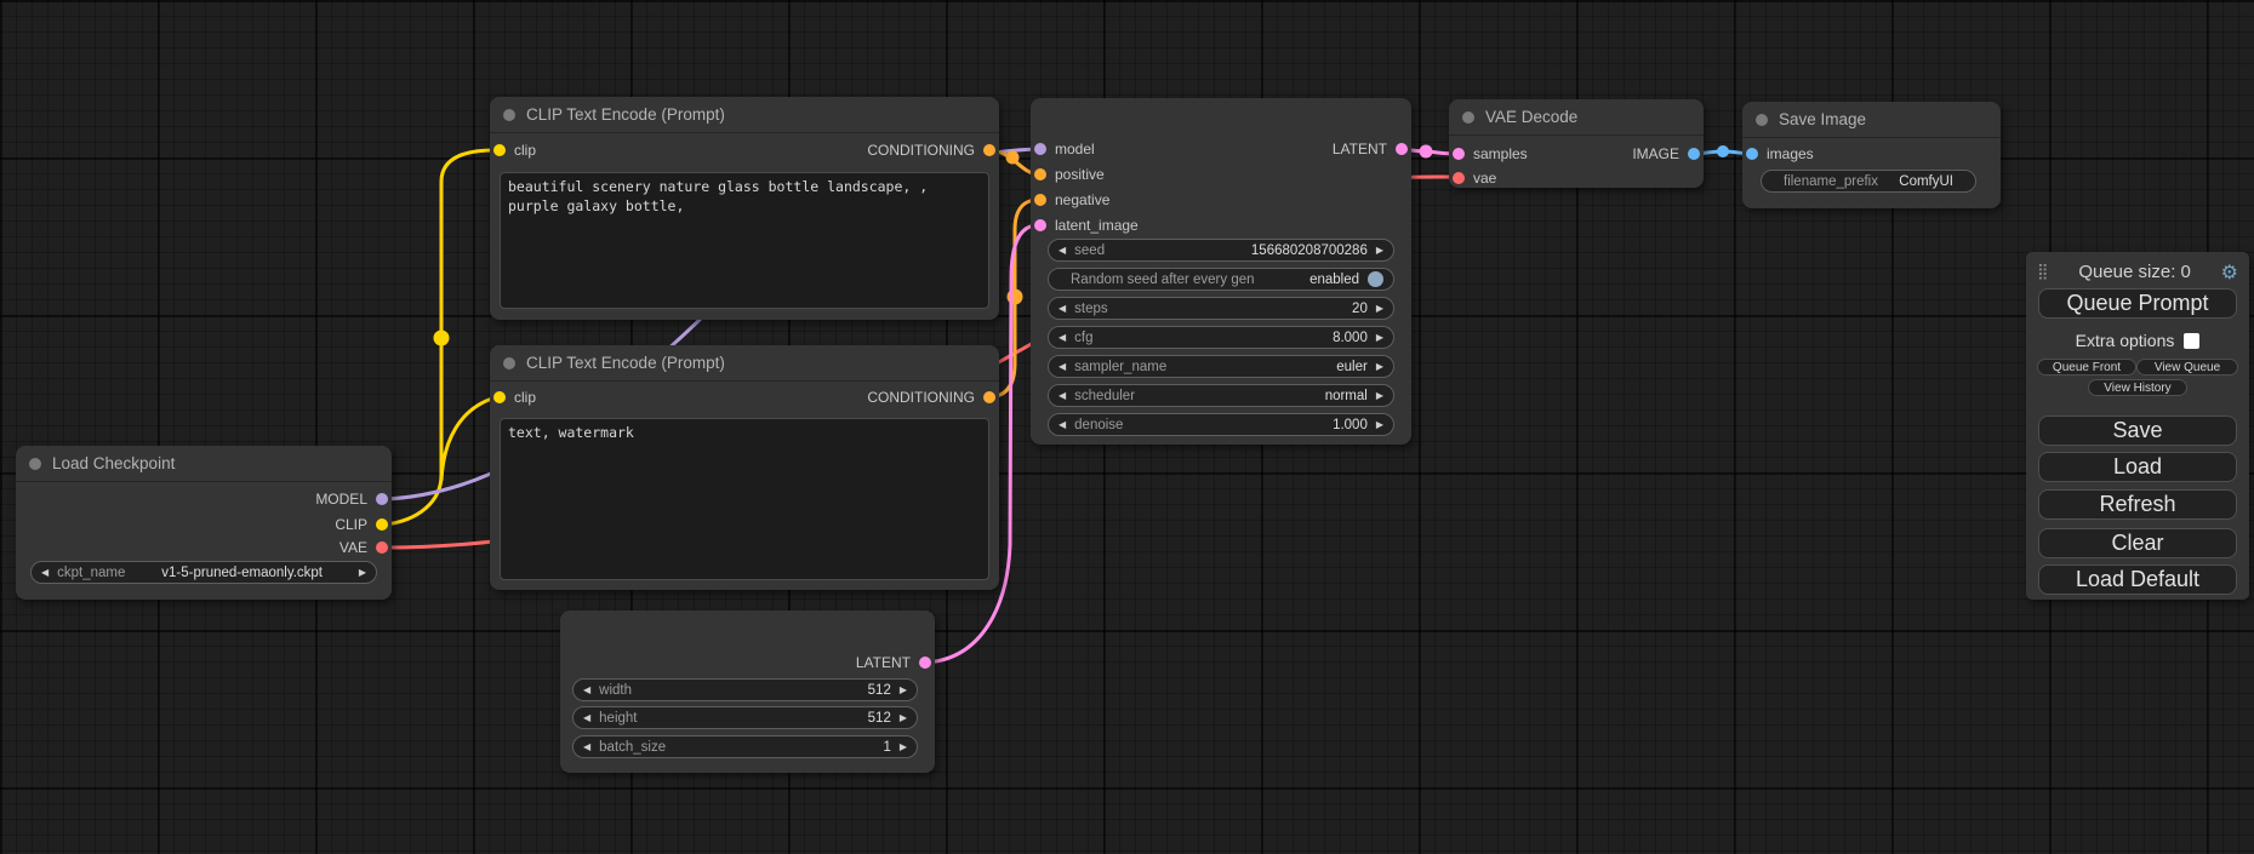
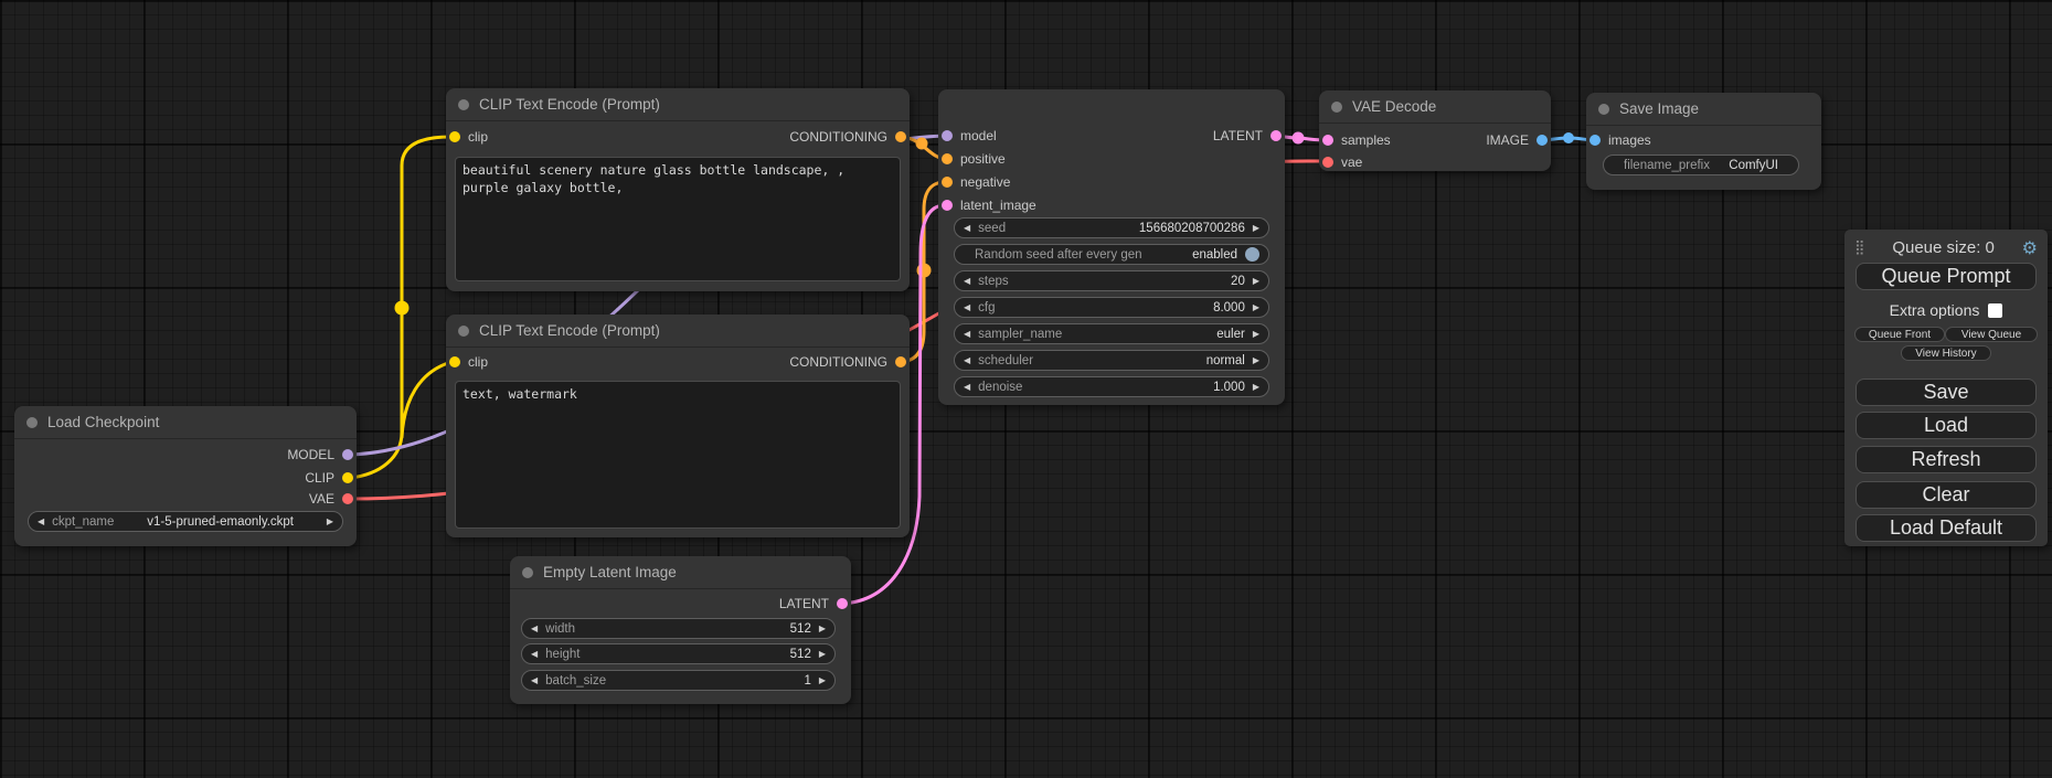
  Load Checkpoint
  MODEL
  CLIP
  VAE
  ◀
  ckpt_name
  v1-5-pruned-emaonly.ckpt
  ▶
  CLIP Text Encode (Prompt)
  clip
  CONDITIONING
  beautiful scenery nature glass bottle landscape, , purple galaxy bottle,
  CLIP Text Encode (Prompt)
  clip
  CONDITIONING
  text, watermark
+ Empty Latent Image
  LATENT
  ◀
  width
  512
  ▶
  ◀
  height
  512
  ▶
  ◀
  batch_size
  1
  ▶
  model
  positive
  negative
  latent_image
  LATENT
  ◀
  seed
  156680208700286
  ▶
  Random seed after every gen
  enabled
  ◀
  steps
  20
  ▶
  ◀
  cfg
  8.000
  ▶
  ◀
  sampler_name
  euler
  ▶
  ◀
  scheduler
  normal
  ▶
  ◀
  denoise
  1.000
  ▶
  VAE Decode
  samples
  vae
  IMAGE
  Save Image
  images
  filename_prefix
  ComfyUI
  ⣿
  Queue size: 0
  ⚙
  Queue Prompt
  Extra options
  Queue Front
  View Queue
  View History
  Save
  Load
  Refresh
  Clear
  Load Default
